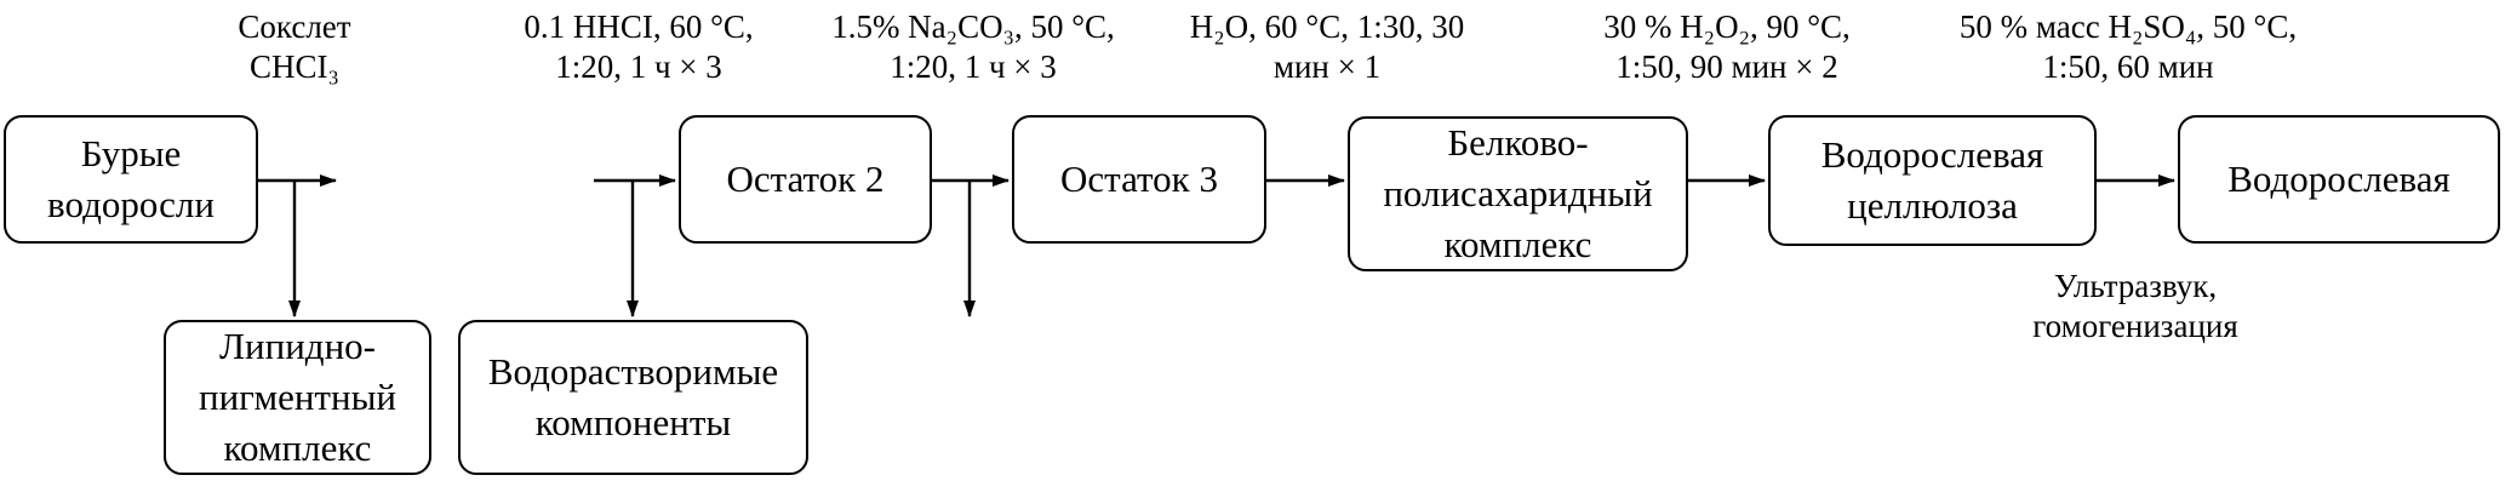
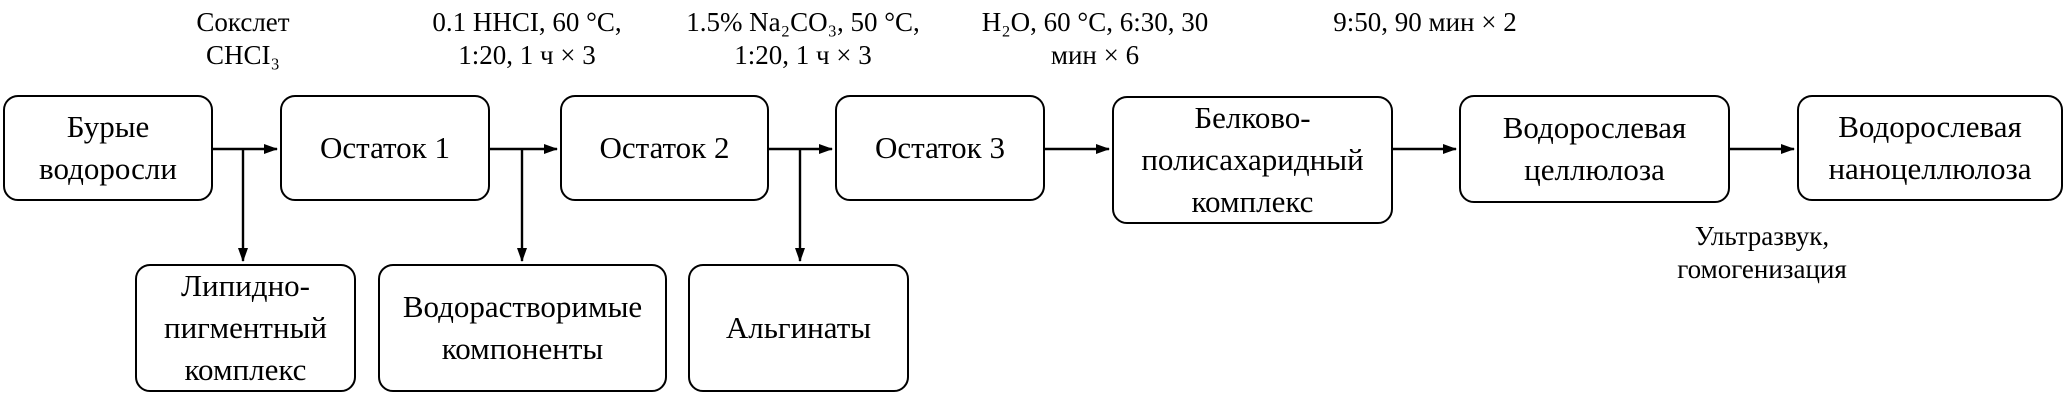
  Сокслет
  CHCI₃
  0.1 HHCI, 60 °C,
  1:20, 1 ч × 3
  1.5% Na₂CO₃, 50 °C,
  1:20, 1 ч × 3
- H₂O, 60 °C, 1:30, 30
+ H₂O, 60 °C, 6:30, 30
- мин × 1
+ мин × 6
- 30 % H₂O₂, 90 °C,
- 1:50, 90 мин × 2
+ 9:50, 90 мин × 2
- 50 % масс H₂SO₄, 50 °C,
- 1:50, 60 мин
  Ультразвук,
  гомогенизация
  Бурые
  водоросли
+ Остаток 1
  Остаток 2
  Остаток 3
  Белково-
  полисахаридный
  комплекс
  Водорослевая
  целлюлоза
  Водорослевая
+ наноцеллюлоза
  Липидно-
  пигментный
  комплекс
  Водорастворимые
  компоненты
+ Альгинаты
